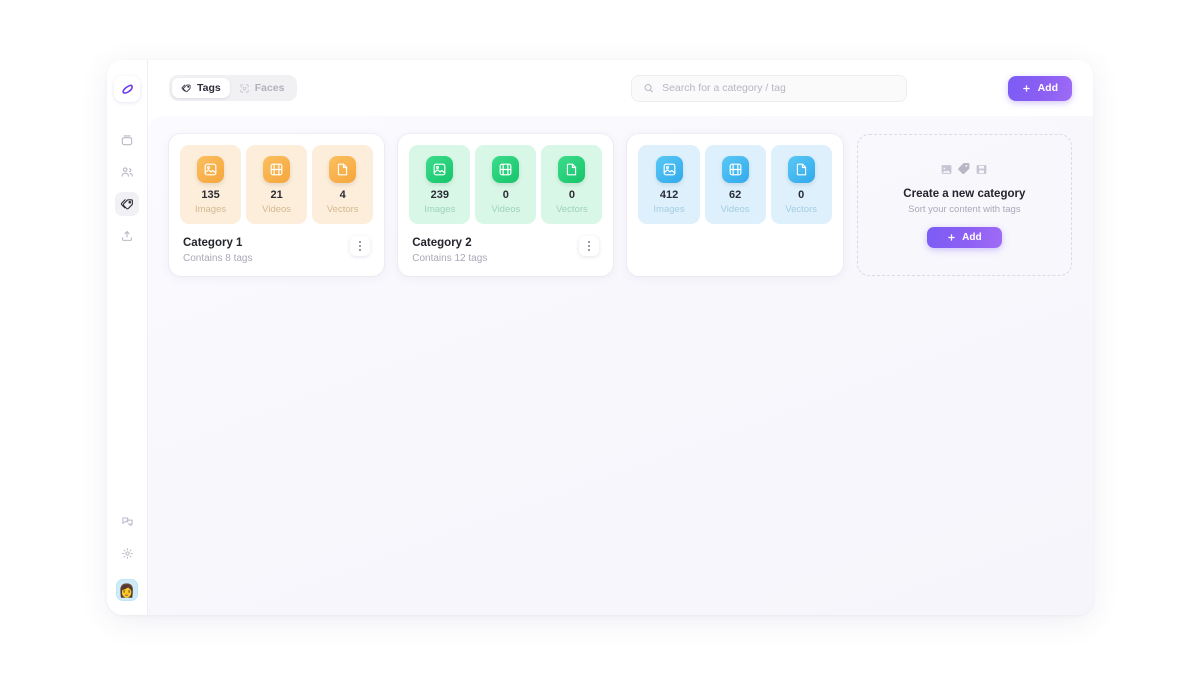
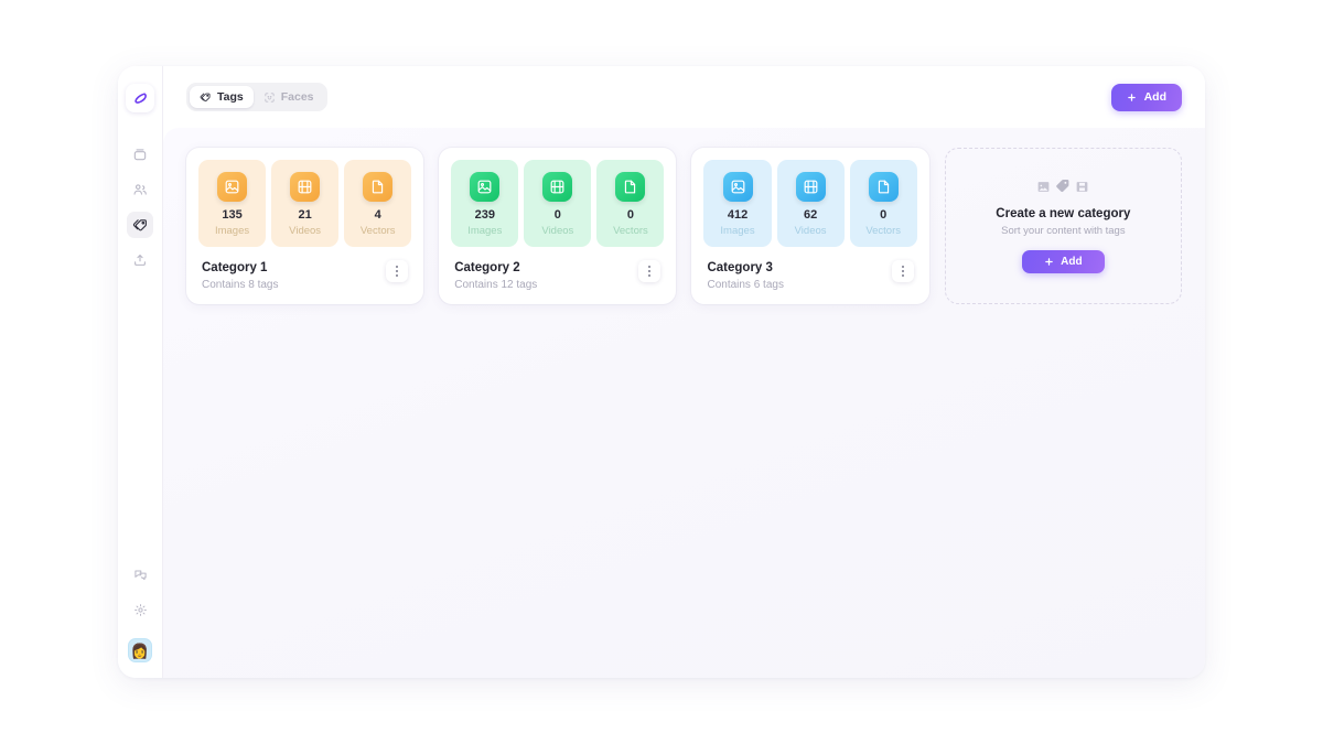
  👩
  Tags
  Faces
- Search for a category / tag
  Add
  135
  Images
  21
  Videos
  4
  Vectors
  Category 1
  Contains 8 tags
  239
  Images
  0
  Videos
  0
  Vectors
  Category 2
  Contains 12 tags
  412
  Images
  62
  Videos
  0
  Vectors
+ Category 3
+ Contains 6 tags
  Create a new category
  Sort your content with tags
  Add
